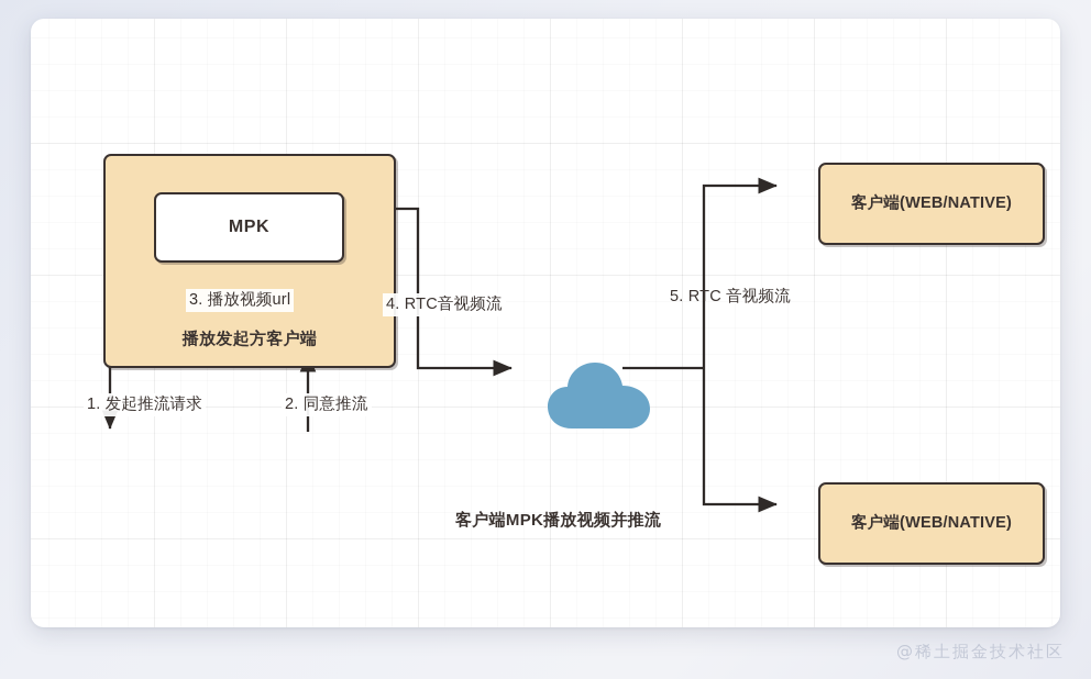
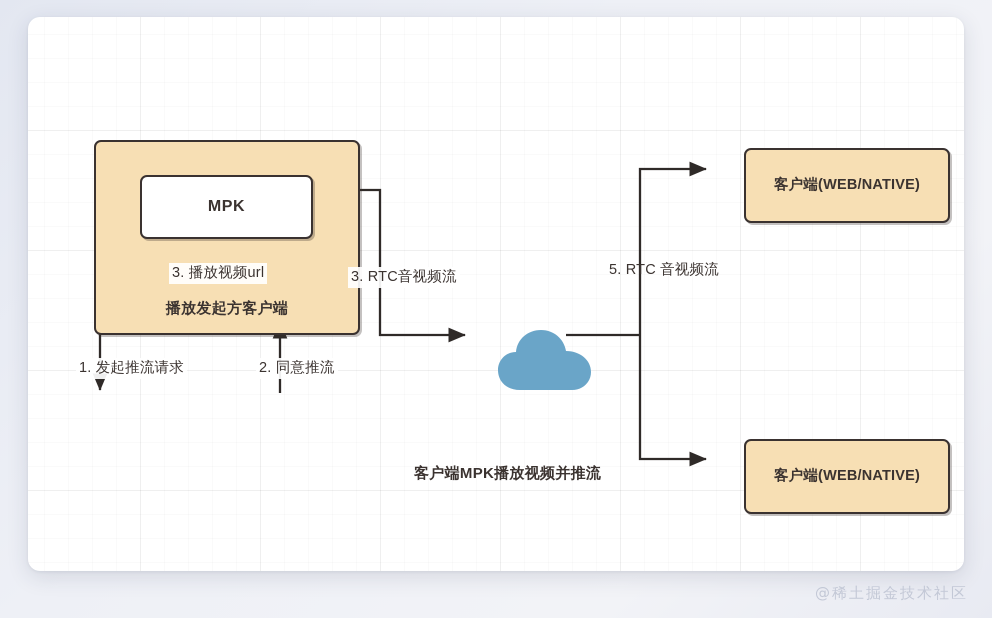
  播放发起方客户端
  MPK
  客户端(WEB/NATIVE)
  客户端(WEB/NATIVE)
  1. 发起推流请求
  2. 同意推流
  3. 播放视频url
- 4. RTC音视频流
+ 3. RTC音视频流
  5. RTC 音视频流
  客户端MPK播放视频并推流
  @稀土掘金技术社区
